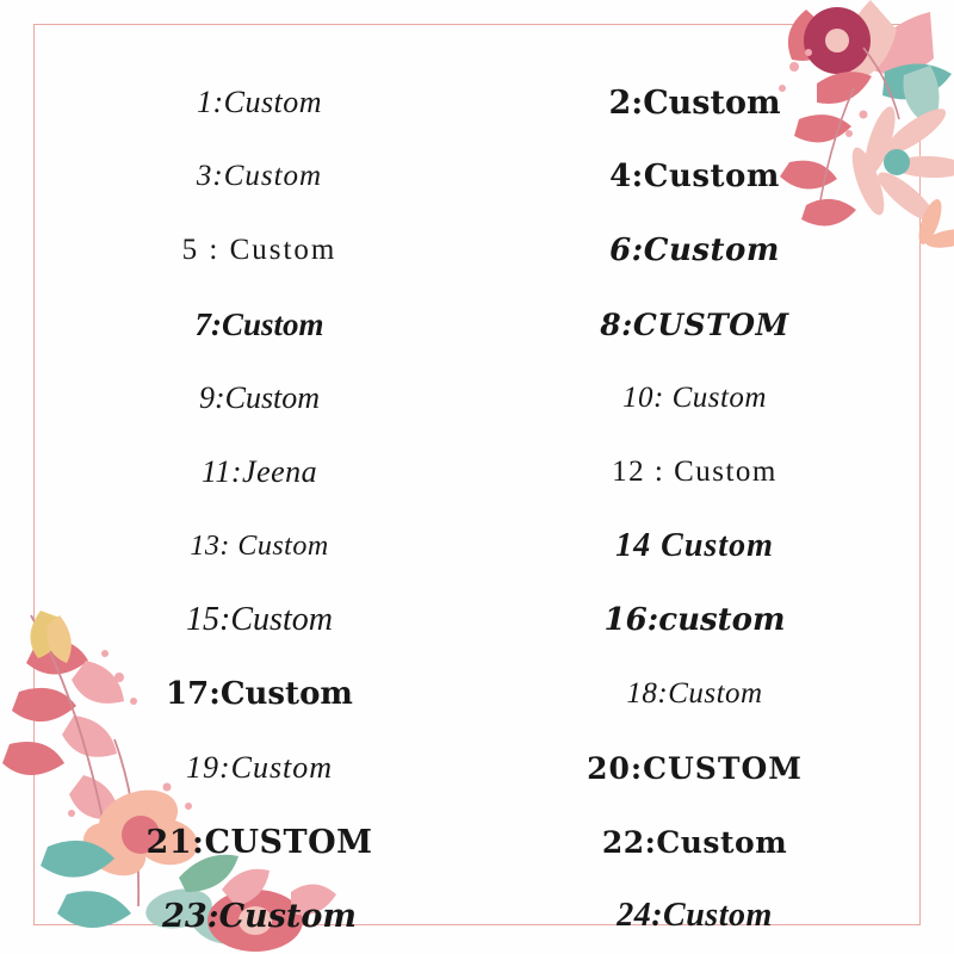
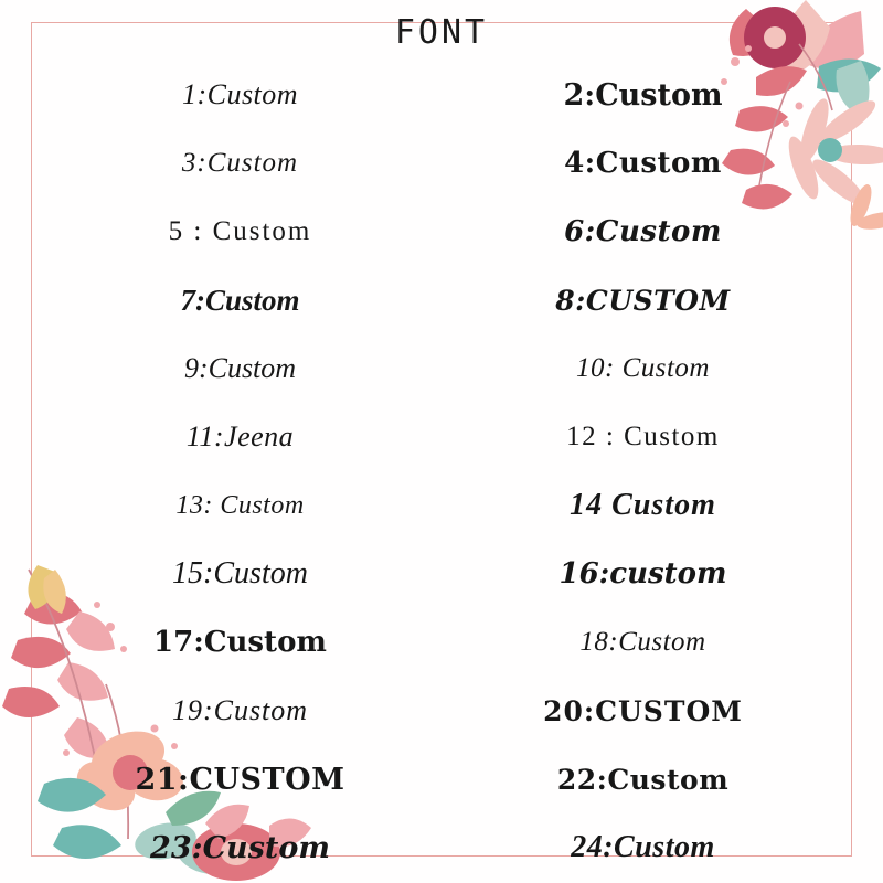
+ FONT
  1:Custom
  2:Custom
  3:Custom
  4:Custom
  5 : Custom
  6:Custom
  7:Custom
  8:CUSTOM
  9:Custom
  10: Custom
  11:Jeena
  12 : Custom
  13: Custom
  14 Custom
  15:Custom
  16:custom
  17:Custom
  18:Custom
  19:Custom
  20:CUSTOM
  21:CUSTOM
  22:Custom
  23:Custom
  24:Custom
